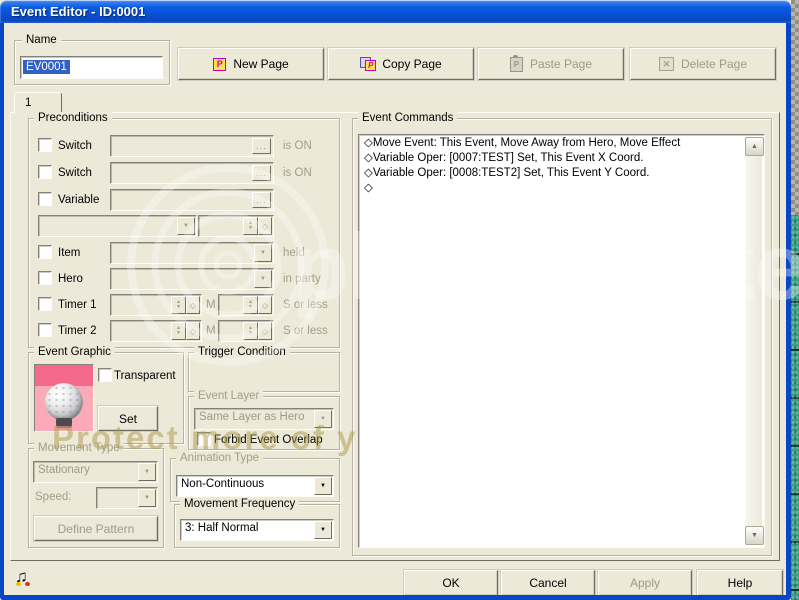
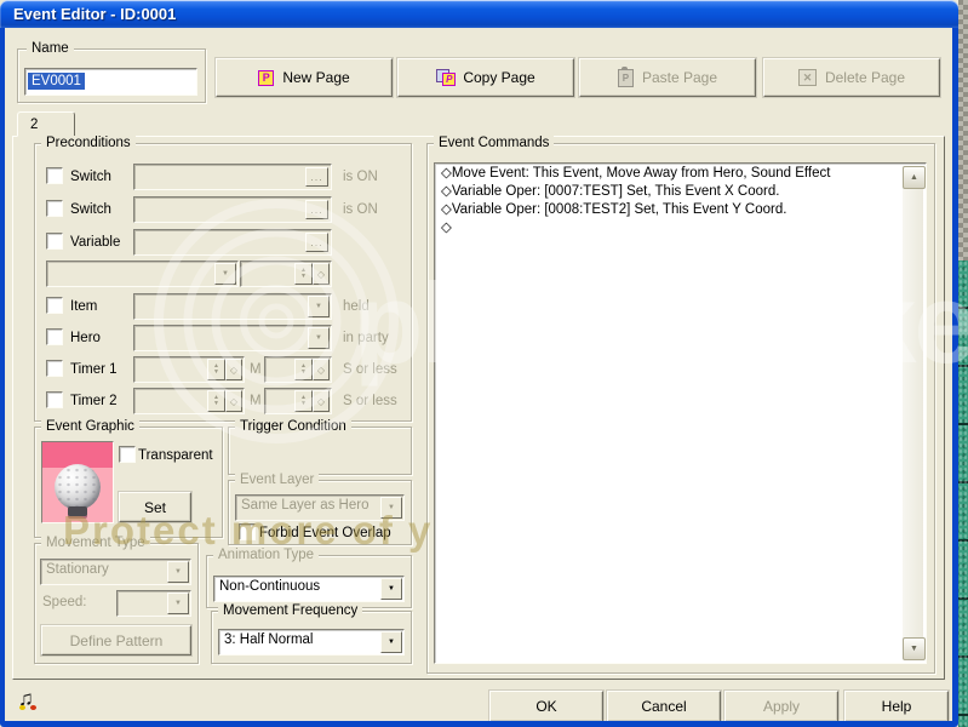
  Event Editor - ID:0001
  Name
  EV0001
  P
  New Page
  P
  Copy Page
  P
  Paste Page
  ✕
  Delete Page
- 1
+ 2
  Preconditions
  Switch
  ...
  is ON
  Switch
  ...
  is ON
  Variable
  ...
  ◇
  Item
  held
  Hero
  in party
  Timer 1
  ◇
  M
  ◇
  S or less
  Timer 2
  ◇
  M
  ◇
  S or less
  Event Graphic
  Transparent
  Set
  Movement Type
  Stationary
  Speed:
  Define Pattern
  Trigger Condition
  Event Layer
  Same Layer as Hero
  Forbid Event Overlap
  Animation Type
  Non-Continuous
  Movement Frequency
  3: Half Normal
  Event Commands
- ◇Move Event: This Event, Move Away from Hero, Move Effect
+ ◇Move Event: This Event, Move Away from Hero, Sound Effect
  ◇Variable Oper: [0007:TEST] Set, This Event X Coord.
  ◇Variable Oper: [0008:TEST2] Set, This Event Y Coord.
  ◇
  ♫
  OK
  Cancel
  Apply
  Help
  photobucke
  Protect more of y
